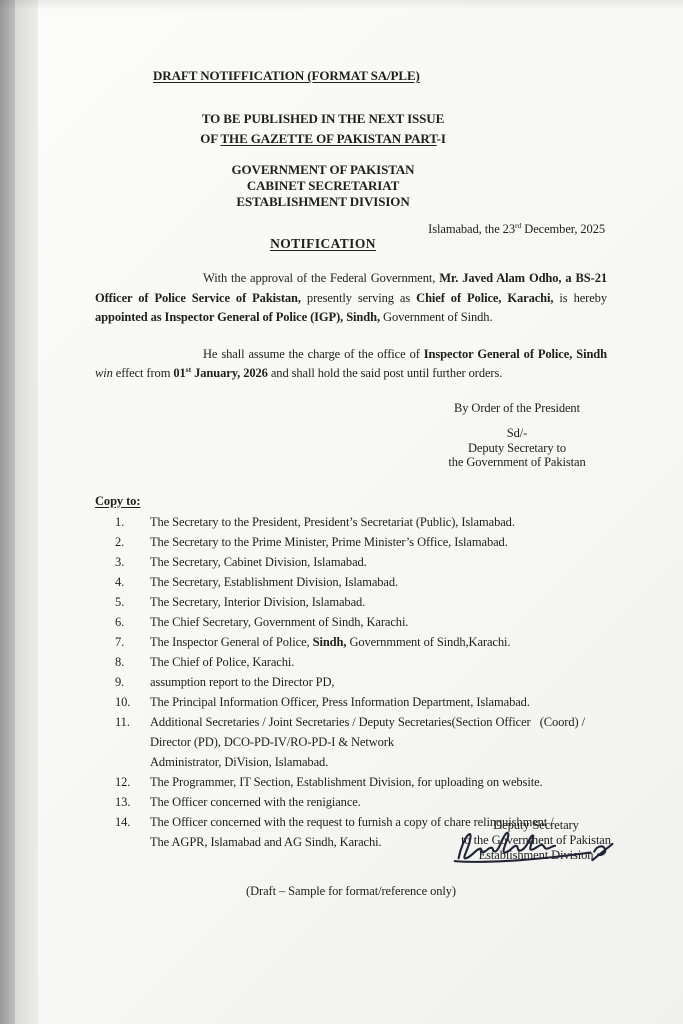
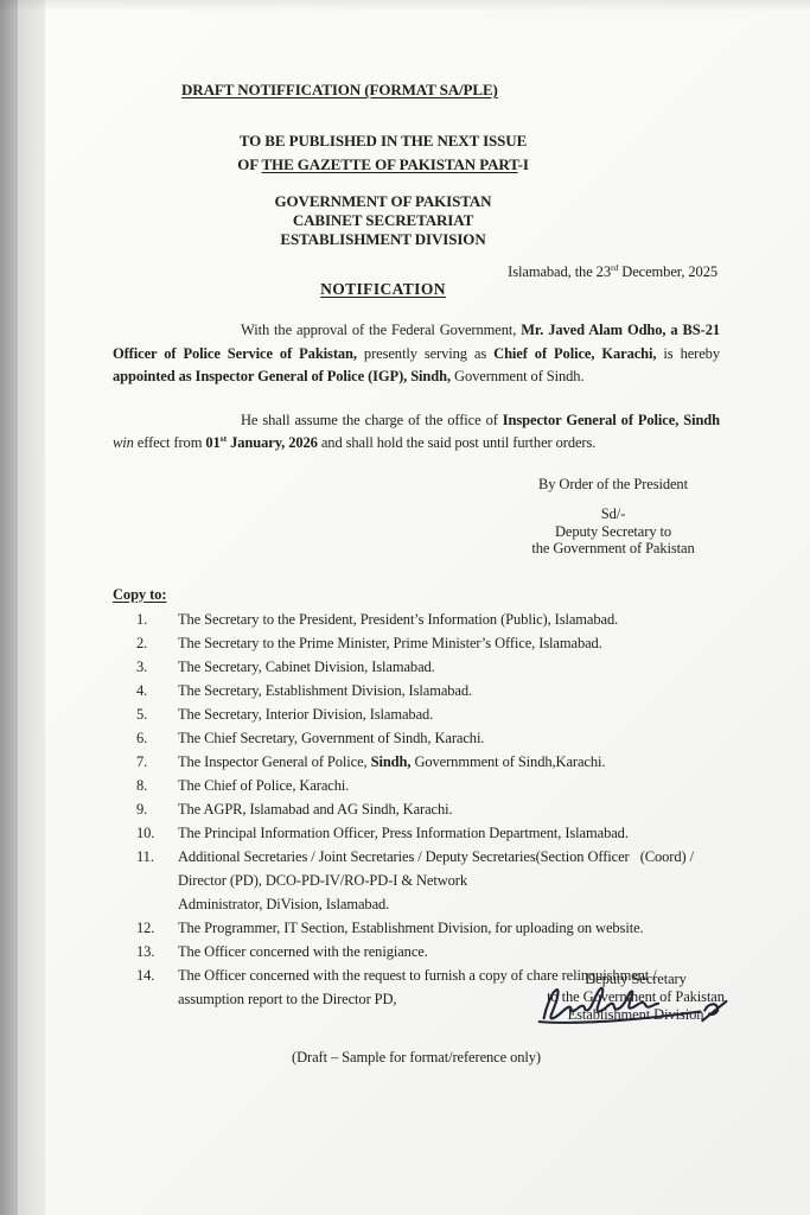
  DRAFT NOTIFFICATION (FORMAT SA/PLE)
  TO BE PUBLISHED IN THE NEXT ISSUE
  OF THE GAZETTE OF PAKISTAN PART-I
  GOVERNMENT OF PAKISTAN
  CABINET SECRETARIAT
  ESTABLISHMENT DIVISION
  Islamabad, the 23rd December, 2025
  NOTIFICATION
  With the approval of the Federal Government, Mr. Javed Alam Odho, a BS-21 Officer of Police Service of Pakistan, presently serving as Chief of Police, Karachi, is hereby appointed as Inspector General of Police (IGP), Sindh, Government of Sindh.
  He shall assume the charge of the office of Inspector General of Police, Sindh win effect from 01st January, 2026 and shall hold the said post until further orders.
  By Order of the President
  Sd/-
  Deputy Secretary to
  the Government of Pakistan
  Copy to:
  1.
- The Secretary to the President, President’s Secretariat (Public), Islamabad.
+ The Secretary to the President, President’s Information (Public), Islamabad.
  2.
  The Secretary to the Prime Minister, Prime Minister’s Office, Islamabad.
  3.
  The Secretary, Cabinet Division, Islamabad.
  4.
  The Secretary, Establishment Division, Islamabad.
  5.
  The Secretary, Interior Division, Islamabad.
  6.
  The Chief Secretary, Government of Sindh, Karachi.
  7.
  The Inspector General of Police, Sindh, Governmment of Sindh,Karachi.
  8.
  The Chief of Police, Karachi.
  9.
- assumption report to the Director PD,
+ The AGPR, Islamabad and AG Sindh, Karachi.
  10.
  The Principal Information Officer, Press Information Department, Islamabad.
  11.
  Additional Secretaries / Joint Secretaries / Deputy Secretaries(Section Officer (Coord) /
  Director (PD), DCO-PD-IV/RO-PD-I & Network
  Administrator, DiVision, Islamabad.
  12.
  The Programmer, IT Section, Establishment Division, for uploading on website.
  13.
  The Officer concerned with the renigiance.
  14.
  The Officer concerned with the request to furnish a copy of chare relinquishment /
- The AGPR, Islamabad and AG Sindh, Karachi.
+ assumption report to the Director PD,
  Deputy Secretary
  to the Governent of Pakistan
  Establishment Dion
  (Draft – Sample for format/reference only)
